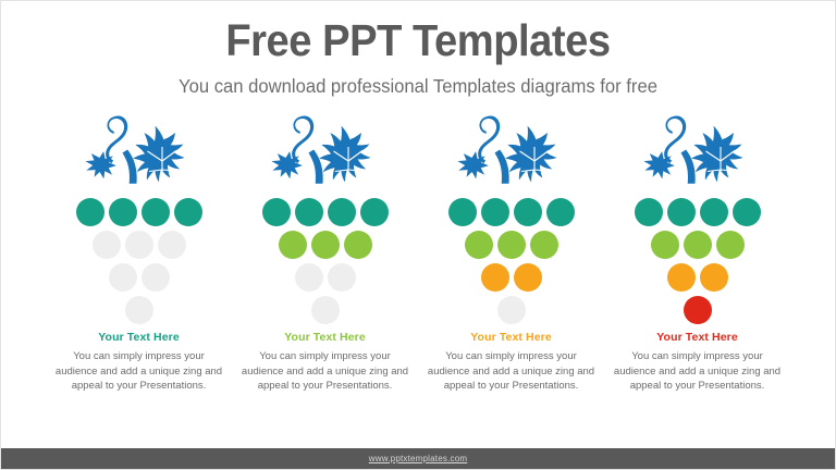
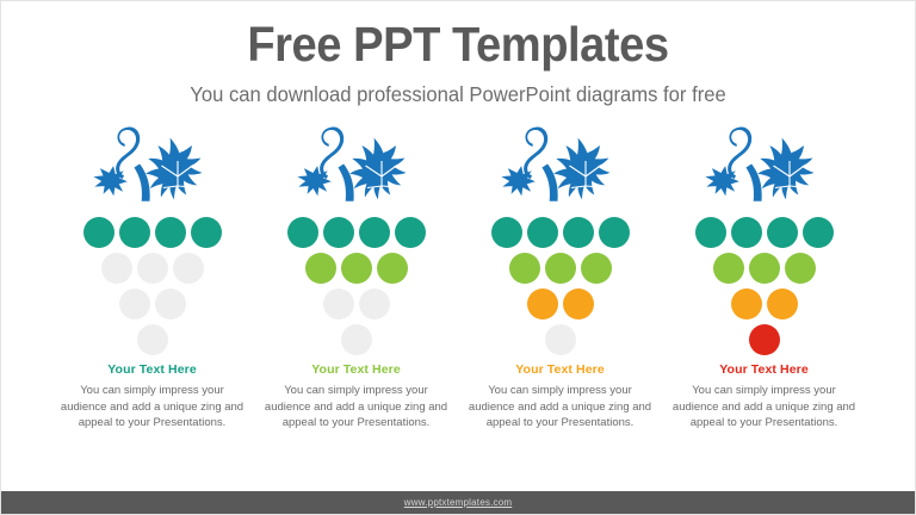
  Free PPT Templates
- You can download professional Templates diagrams for free
+ You can download professional PowerPoint diagrams for free
  Your Text Here
  You can simply impress your audience and add a unique zing and appeal to your Presentations.
  Your Text Here
  You can simply impress your audience and add a unique zing and appeal to your Presentations.
  Your Text Here
  You can simply impress your audience and add a unique zing and appeal to your Presentations.
  Your Text Here
  You can simply impress your audience and add a unique zing and appeal to your Presentations.
  www.pptxtemplates.com
